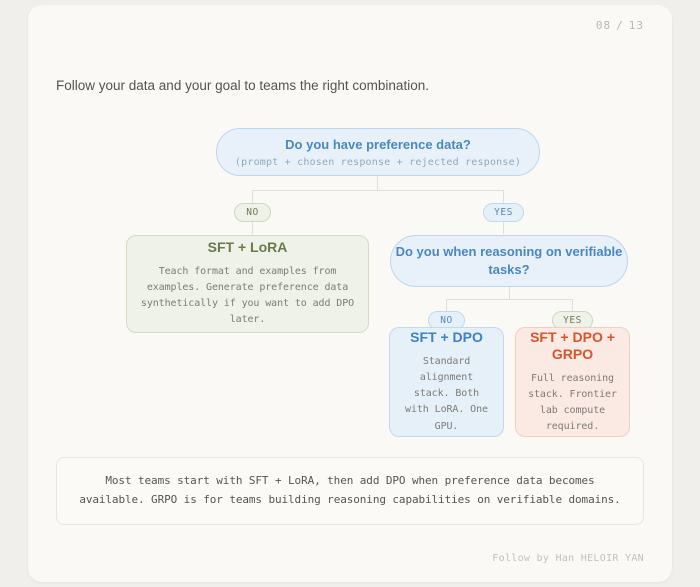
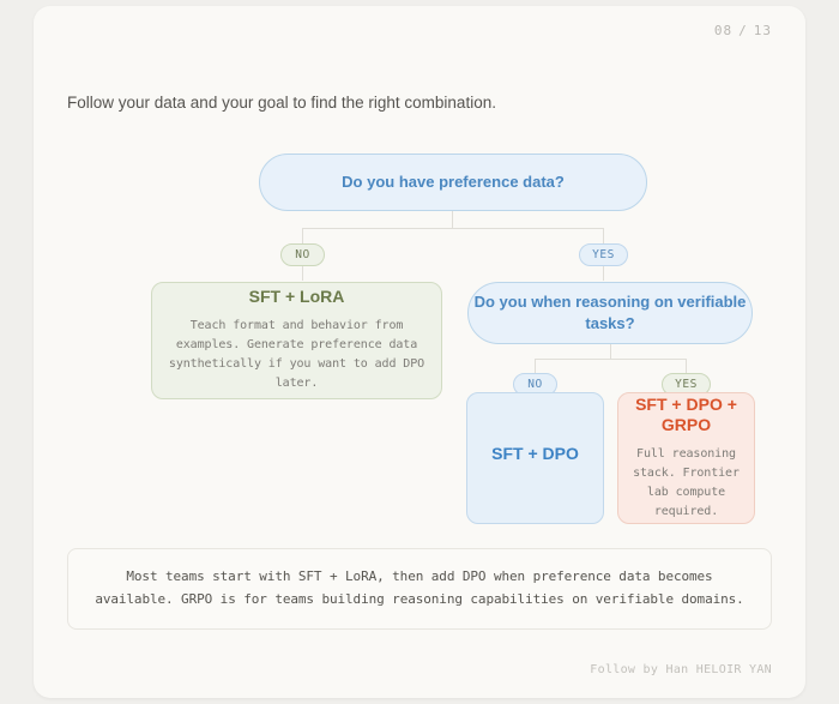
  08 / 13
- Follow your data and your goal to teams the right combination.
+ Follow your data and your goal to find the right combination.
  Do you have preference data?
- (prompt + chosen response + rejected response)
  NO
  YES
  SFT + LoRA
- Teach format and examples from examples. Generate preference data synthetically if you want to add DPO later.
+ Teach format and behavior from examples. Generate preference data synthetically if you want to add DPO later.
  Do you when reasoning on verifiable tasks?
  NO
  YES
  SFT + DPO
- Standard alignment stack. Both with LoRA. One GPU.
  SFT + DPO + GRPO
  Full reasoning stack. Frontier lab compute required.
  Most teams start with SFT + LoRA, then add DPO when preference data becomes available. GRPO is for teams building reasoning capabilities on verifiable domains.
  Follow by Han HELOIR YAN
